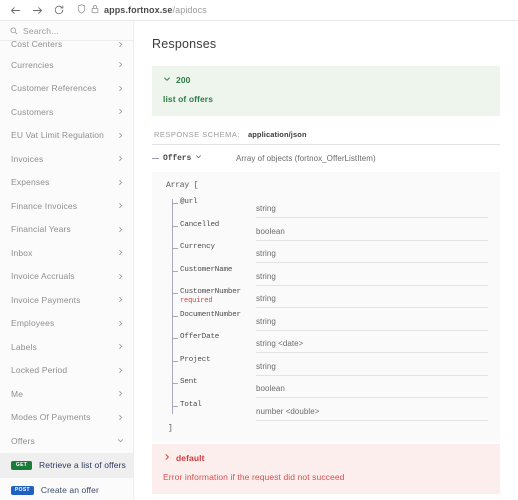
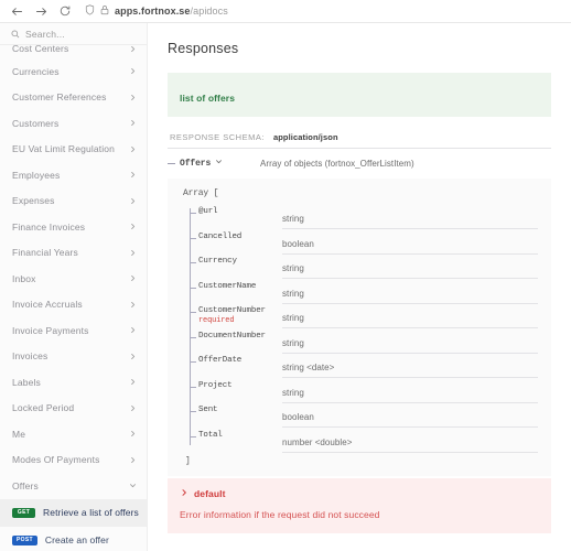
  apps.fortnox.se/apidocs
  Search...
  Cost Centers
  Currencies
  Customer References
  Customers
  EU Vat Limit Regulation
- Invoices
+ Employees
  Expenses
  Finance Invoices
  Financial Years
  Inbox
  Invoice Accruals
  Invoice Payments
- Employees
+ Invoices
  Labels
  Locked Period
  Me
  Modes Of Payments
  Offers
  Retrieve a list of offers
  Create an offer
  Responses
- 200
  list of offers
  RESPONSE SCHEMA:
  application/json
  Offers
  Array of objects (fortnox_OfferListItem)
  Array [
  @url
  string
  Cancelled
  boolean
  Currency
  string
  CustomerName
  string
  CustomerNumber
  required
  string
  DocumentNumber
  string
  OfferDate
  string <date>
  Project
  string
  Sent
  boolean
  Total
  number <double>
  ]
  default
  Error information if the request did not succeed
